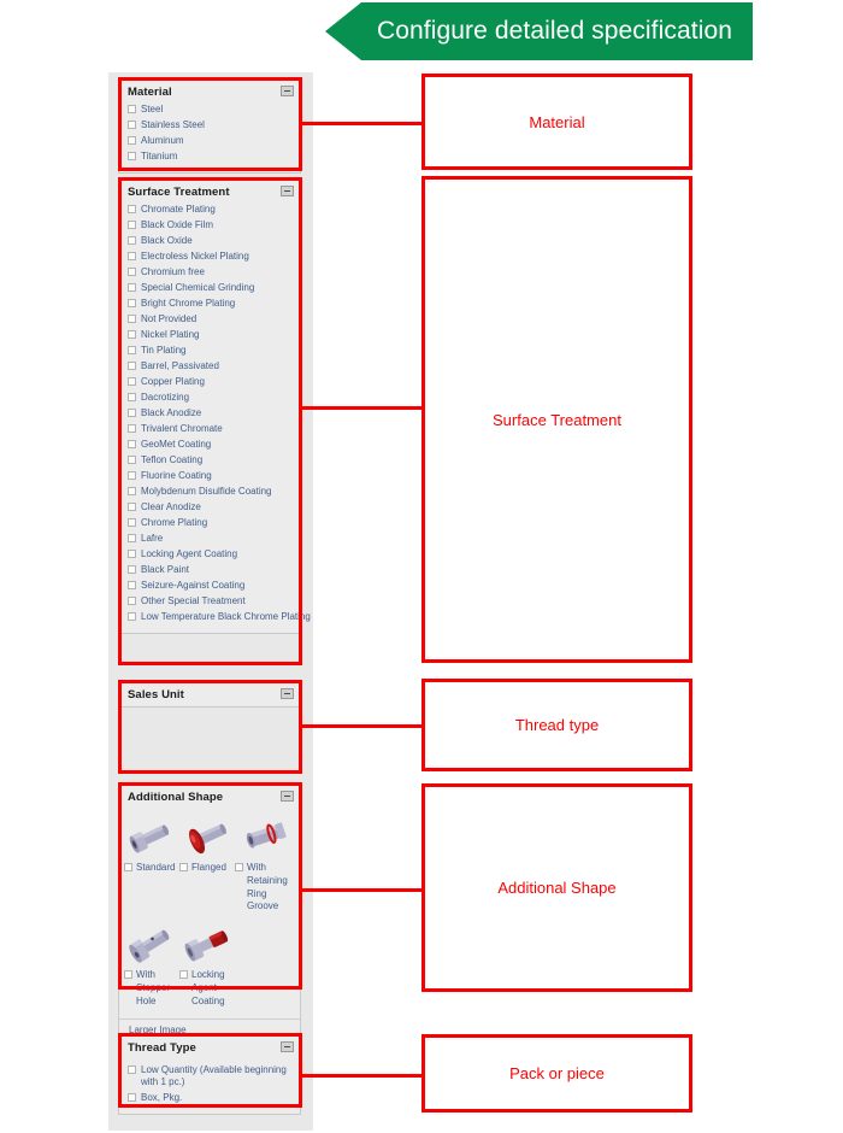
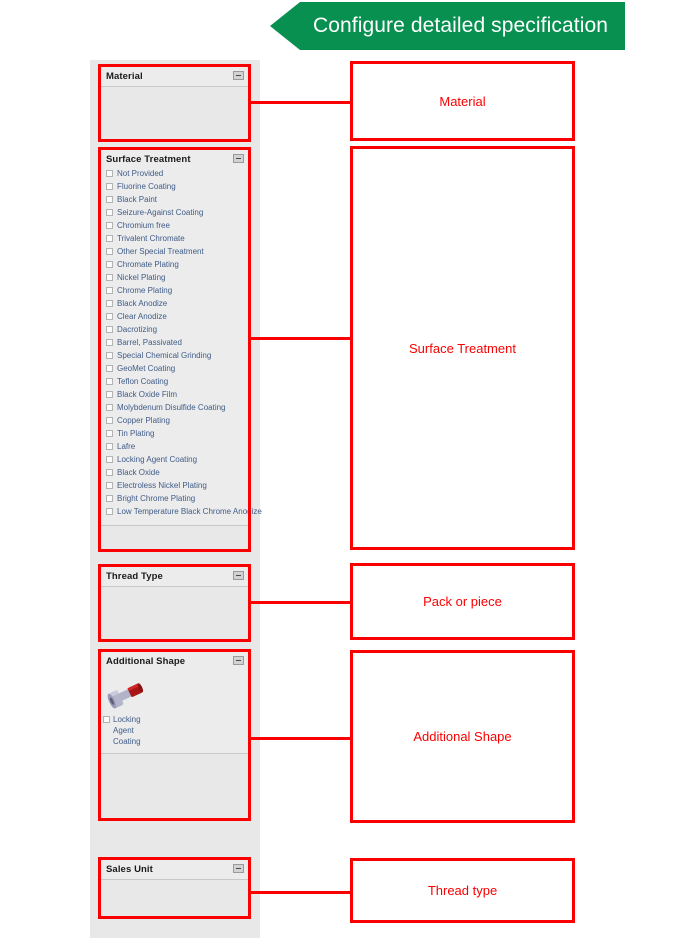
  Configure detailed specification
  Material
- Steel
- Stainless Steel
- Aluminum
- Titanium
  Surface Treatment
- Chromate Plating
+ Not Provided
- Black Oxide Film
+ Fluorine Coating
- Black Oxide
+ Black Paint
- Electroless Nickel Plating
+ Seizure-Against Coating
  Chromium free
- Special Chemical Grinding
+ Trivalent Chromate
- Bright Chrome Plating
+ Other Special Treatment
- Not Provided
+ Chromate Plating
  Nickel Plating
- Tin Plating
+ Chrome Plating
- Barrel, Passivated
+ Black Anodize
- Copper Plating
+ Clear Anodize
  Dacrotizing
- Black Anodize
+ Barrel, Passivated
- Trivalent Chromate
+ Special Chemical Grinding
  GeoMet Coating
  Teflon Coating
- Fluorine Coating
+ Black Oxide Film
  Molybdenum Disulfide Coating
- Clear Anodize
+ Copper Plating
- Chrome Plating
+ Tin Plating
  Lafre
  Locking Agent Coating
- Black Paint
+ Black Oxide
- Seizure-Against Coating
+ Electroless Nickel Plating
- Other Special Treatment
+ Bright Chrome Plating
- Low Temperature Black Chrome Plating
+ Low Temperature Black Chrome Anodize
- Sales Unit
+ Thread Type
  Additional Shape
- Standard
- Flanged
- With Retaining Ring Groove
- With Stopper Hole
  Locking Agent Coating
- Larger Image
- Thread Type
+ Sales Unit
- Low Quantity (Available beginning with 1 pc.)
- Box, Pkg.
  Material
  Surface Treatment
- Thread type
+ Pack or piece
  Additional Shape
- Pack or piece
+ Thread type
